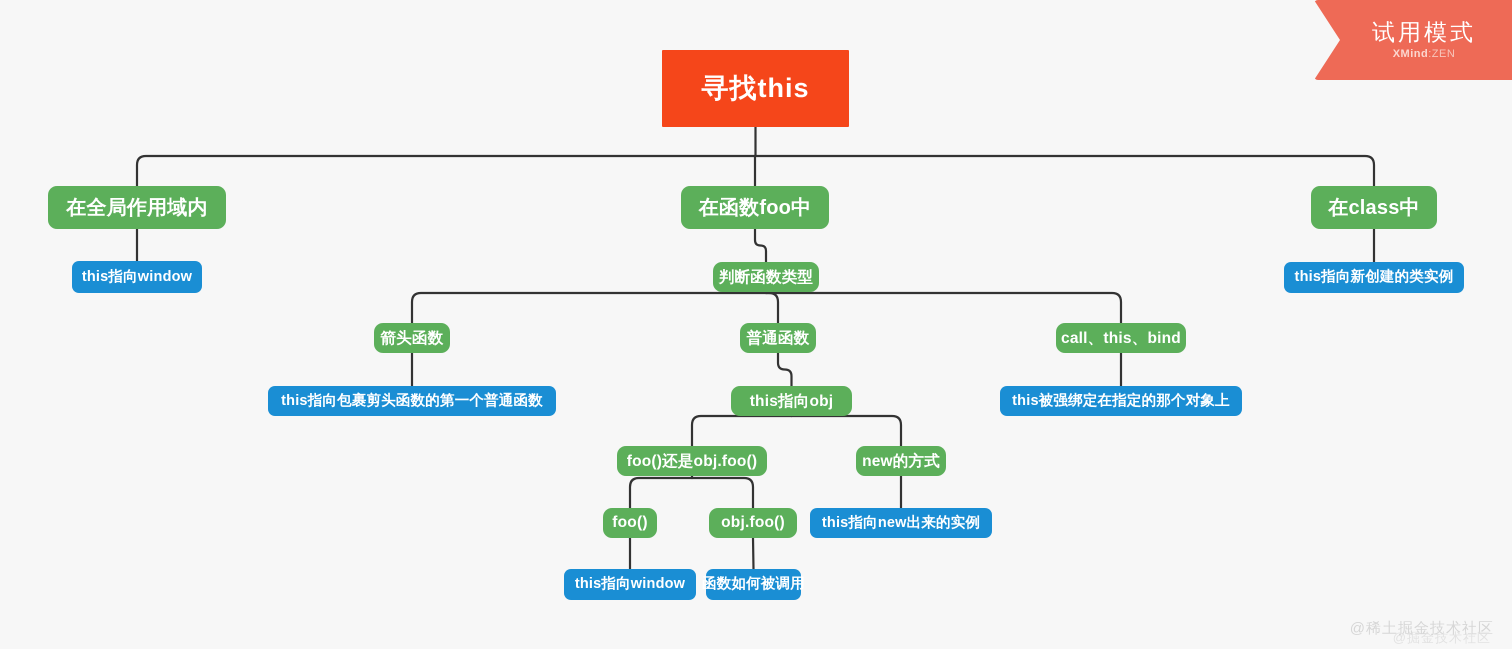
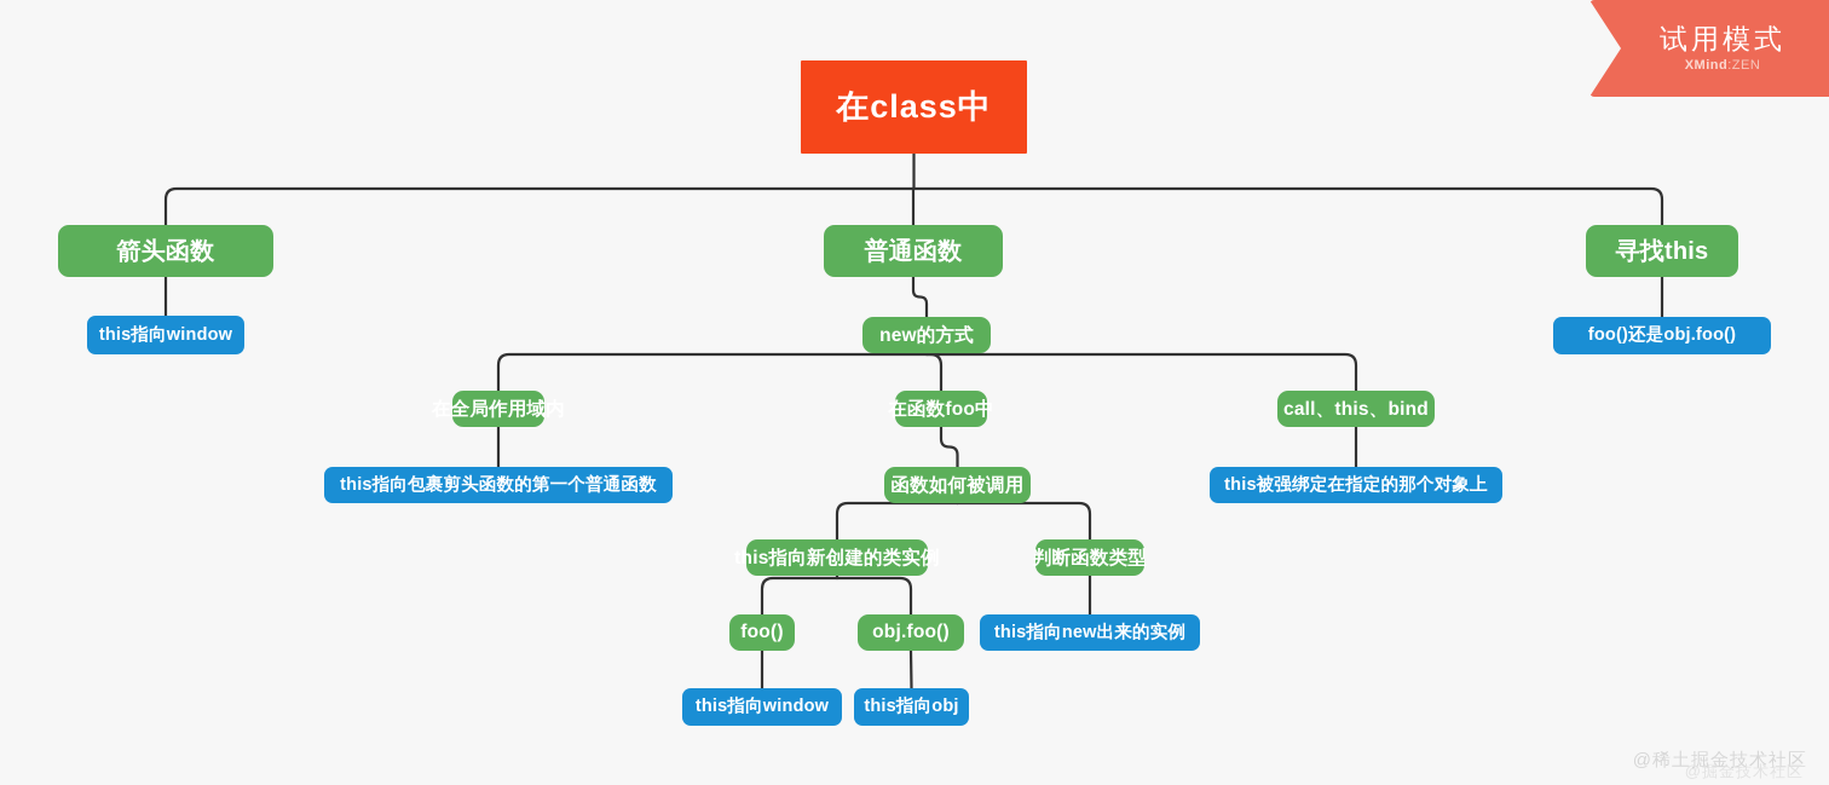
- 寻找this
+ 在class中
- 在全局作用域内
+ 箭头函数
  this指向window
- 在函数foo中
+ 普通函数
- 判断函数类型
+ new的方式
- 在class中
+ 寻找this
- this指向新创建的类实例
+ foo()还是obj.foo()
- 箭头函数
+ 在全局作用域内
  this指向包裹剪头函数的第一个普通函数
- 普通函数
+ 在函数foo中
- this指向obj
+ 函数如何被调用
  call、this、bind
  this被强绑定在指定的那个对象上
- foo()还是obj.foo()
+ this指向新创建的类实例
- new的方式
+ 判断函数类型
  this指向new出来的实例
  foo()
  obj.foo()
  this指向window
- 函数如何被调用
+ this指向obj
  试用模式
  XMind:ZEN
  @稀土掘金技术社区
  @掘金技术社区
